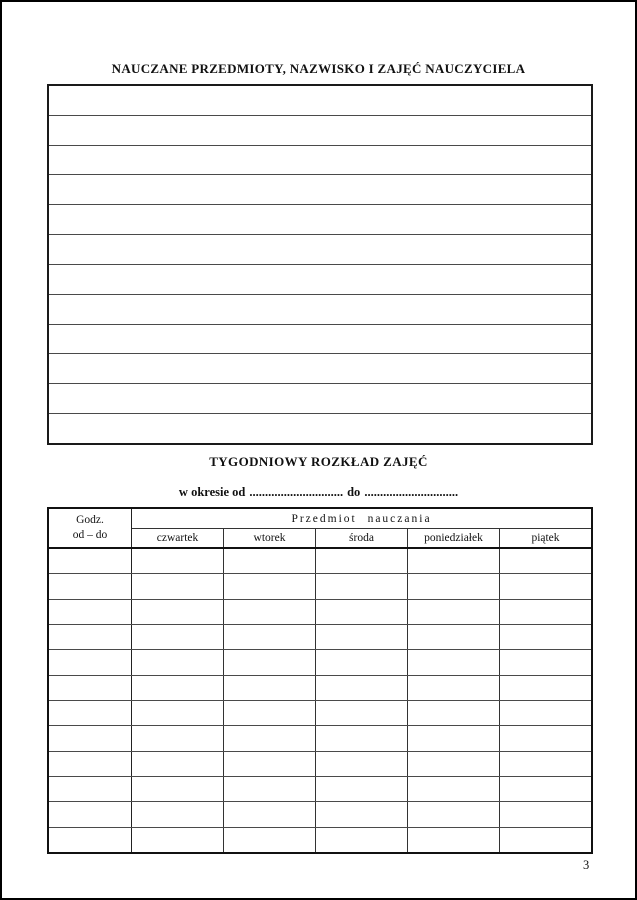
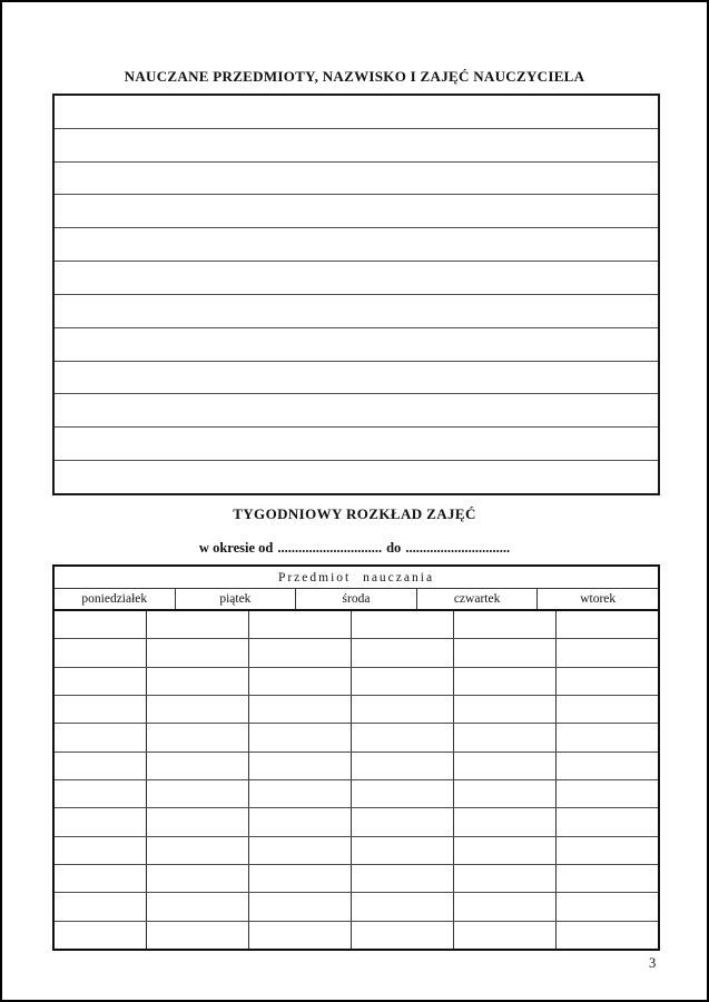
  NAUCZANE PRZEDMIOTY, NAZWISKO I ZAJĘĆ NAUCZYCIELA
  TYGODNIOWY ROZKŁAD ZAJĘĆ
  w okresie od .............................. do ..............................
- Godz.
- od – do
  Przedmiot nauczania
- czwartek
+ poniedziałek
- wtorek
+ piątek
  środa
- poniedziałek
+ czwartek
- piątek
+ wtorek
  3
